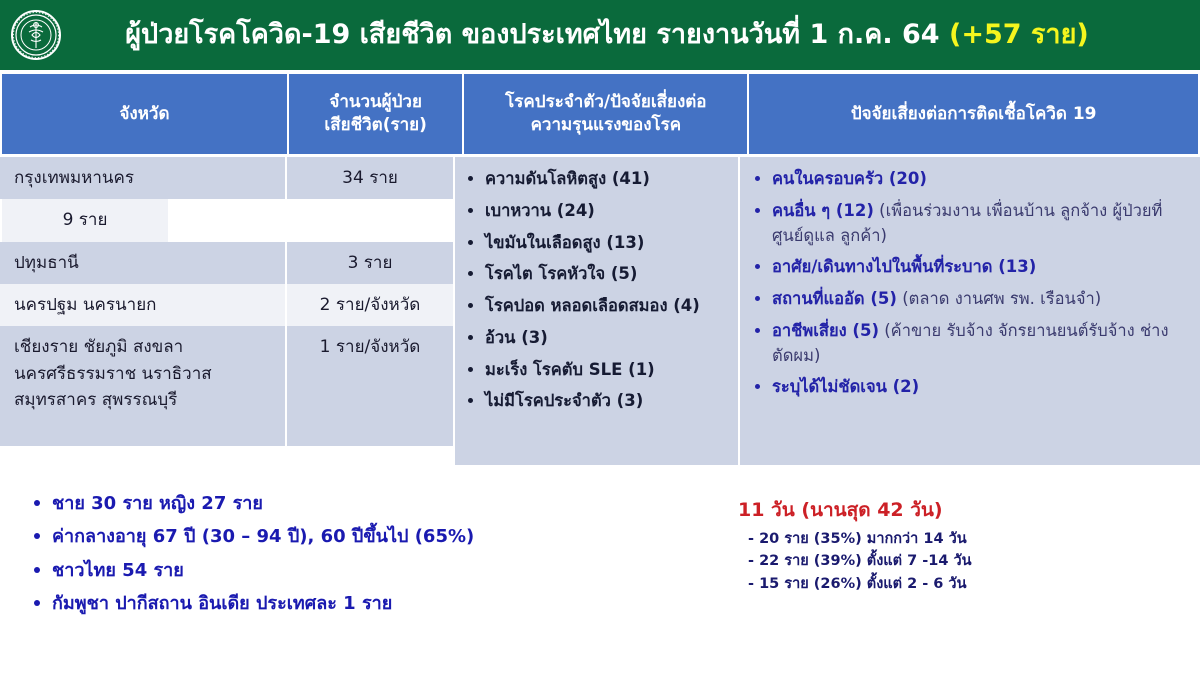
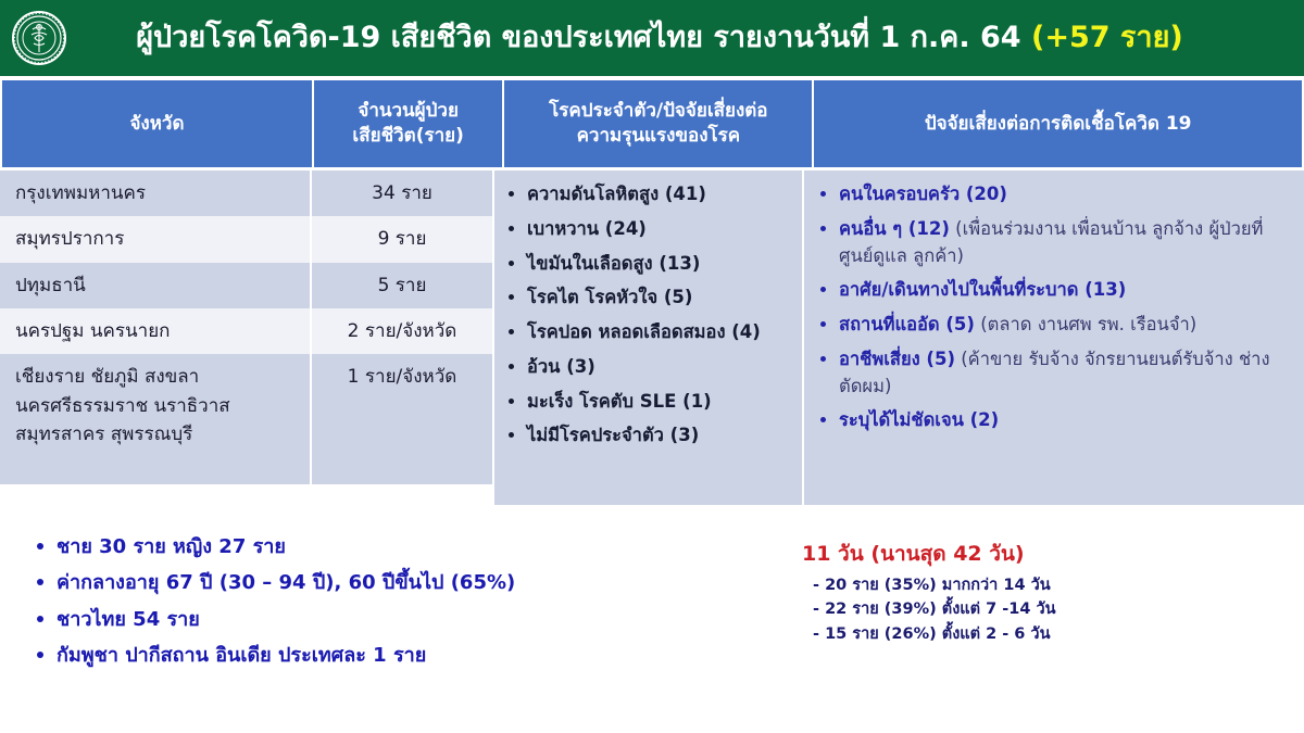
  ผู้ป่วยโรคโควิด-19 เสียชีวิต ของประเทศไทย รายงานวันที่ 1 ก.ค. 64 (+57 ราย)
  จังหวัด	จำนวนผู้ป่วย เสียชีวิต(ราย)	โรคประจำตัว/ปัจจัยเสี่ยงต่อ ความรุนแรงของโรค	ปัจจัยเสี่ยงต่อการติดเชื้อโควิด 19
  กรุงเทพมหานคร
  34 ราย
+ สมุทรปราการ
  9 ราย
  ปทุมธานี
- 3 ราย
+ 5 ราย
  นครปฐม นครนายก
  2 ราย/จังหวัด
  เชียงราย ชัยภูมิ สงขลา
  นครศรีธรรมราช นราธิวาส
  สมุทรสาคร สุพรรณบุรี
  1 ราย/จังหวัด
  ความดันโลหิตสูง (41)
  เบาหวาน (24)
  ไขมันในเลือดสูง (13)
  โรคไต โรคหัวใจ (5)
  โรคปอด หลอดเลือดสมอง (4)
  อ้วน (3)
  มะเร็ง โรคตับ SLE (1)
  ไม่มีโรคประจำตัว (3)
  คนในครอบครัว (20)
  คนอื่น ๆ (12) (เพื่อนร่วมงาน เพื่อนบ้าน ลูกจ้าง ผู้ป่วยที่ศูนย์ดูแล ลูกค้า)
  อาศัย/เดินทางไปในพื้นที่ระบาด (13)
  สถานที่แออัด (5) (ตลาด งานศพ รพ. เรือนจำ)
  อาชีพเสี่ยง (5) (ค้าขาย รับจ้าง จักรยานยนต์รับจ้าง ช่างตัดผม)
  ระบุได้ไม่ชัดเจน (2)
  ชาย 30 ราย หญิง 27 ราย
  ค่ากลางอายุ 67 ปี (30 – 94 ปี), 60 ปีขึ้นไป (65%)
  ชาวไทย 54 ราย
  กัมพูชา ปากีสถาน อินเดีย ประเทศละ 1 ราย
  11 วัน (นานสุด 42 วัน)
  - 20 ราย (35%) มากกว่า 14 วัน
  - 22 ราย (39%) ตั้งแต่ 7 -14 วัน
  - 15 ราย (26%) ตั้งแต่ 2 - 6 วัน
